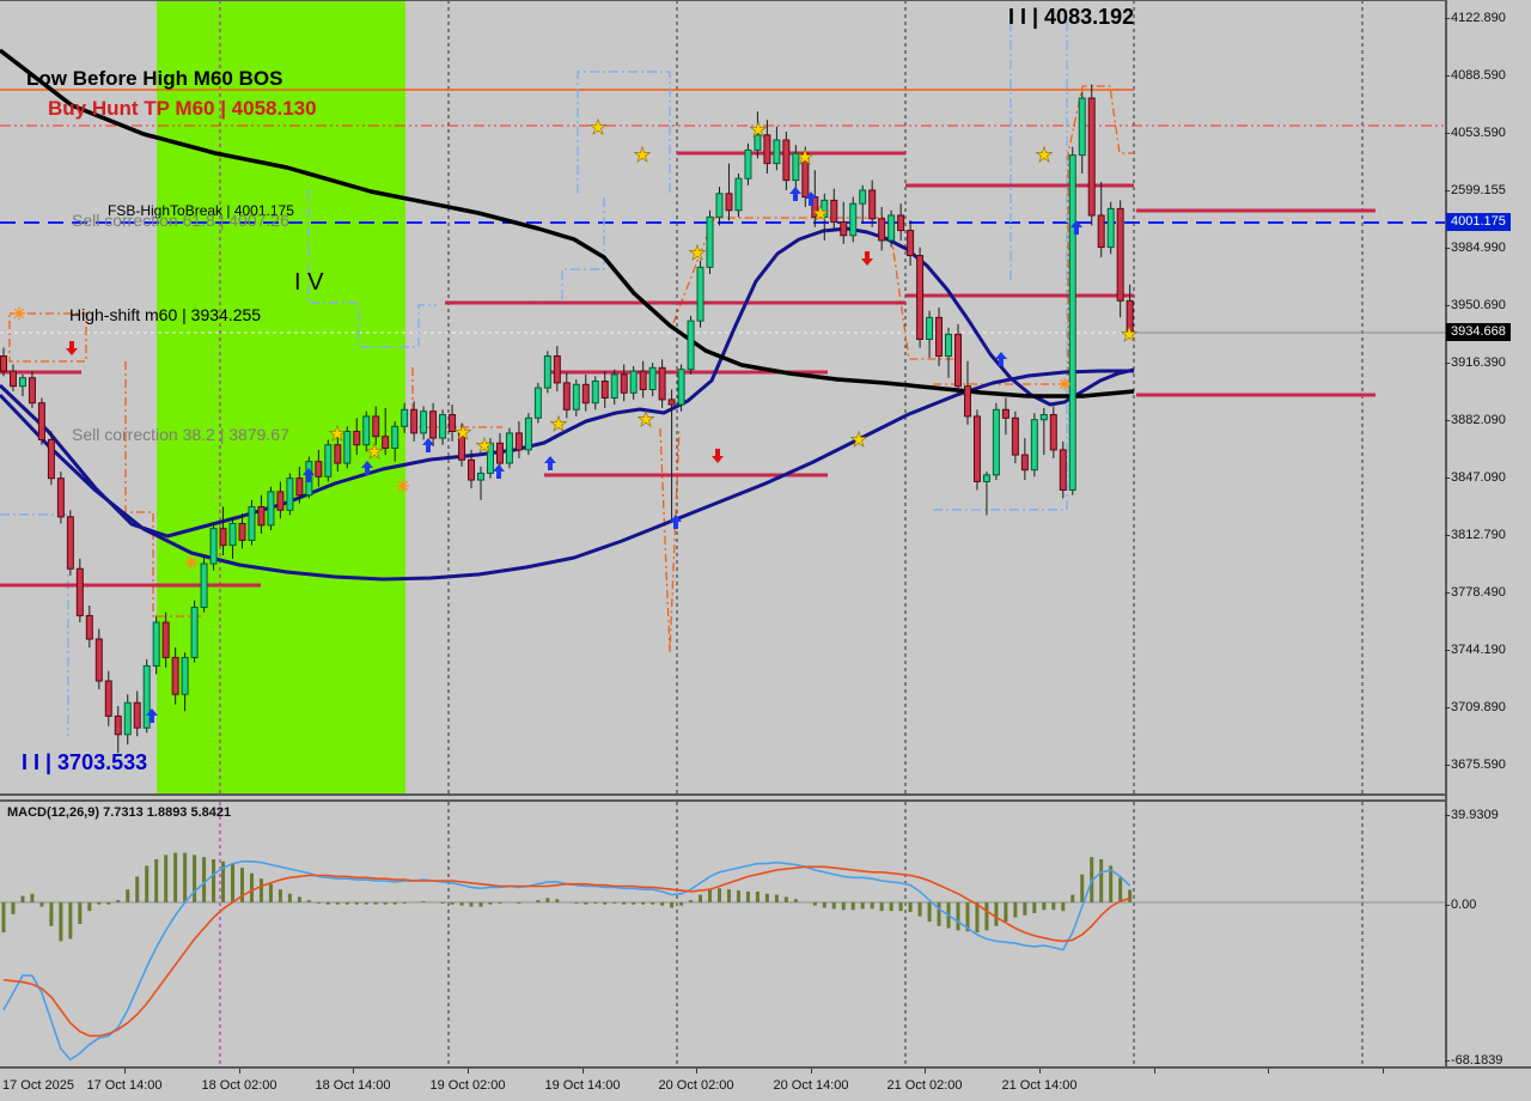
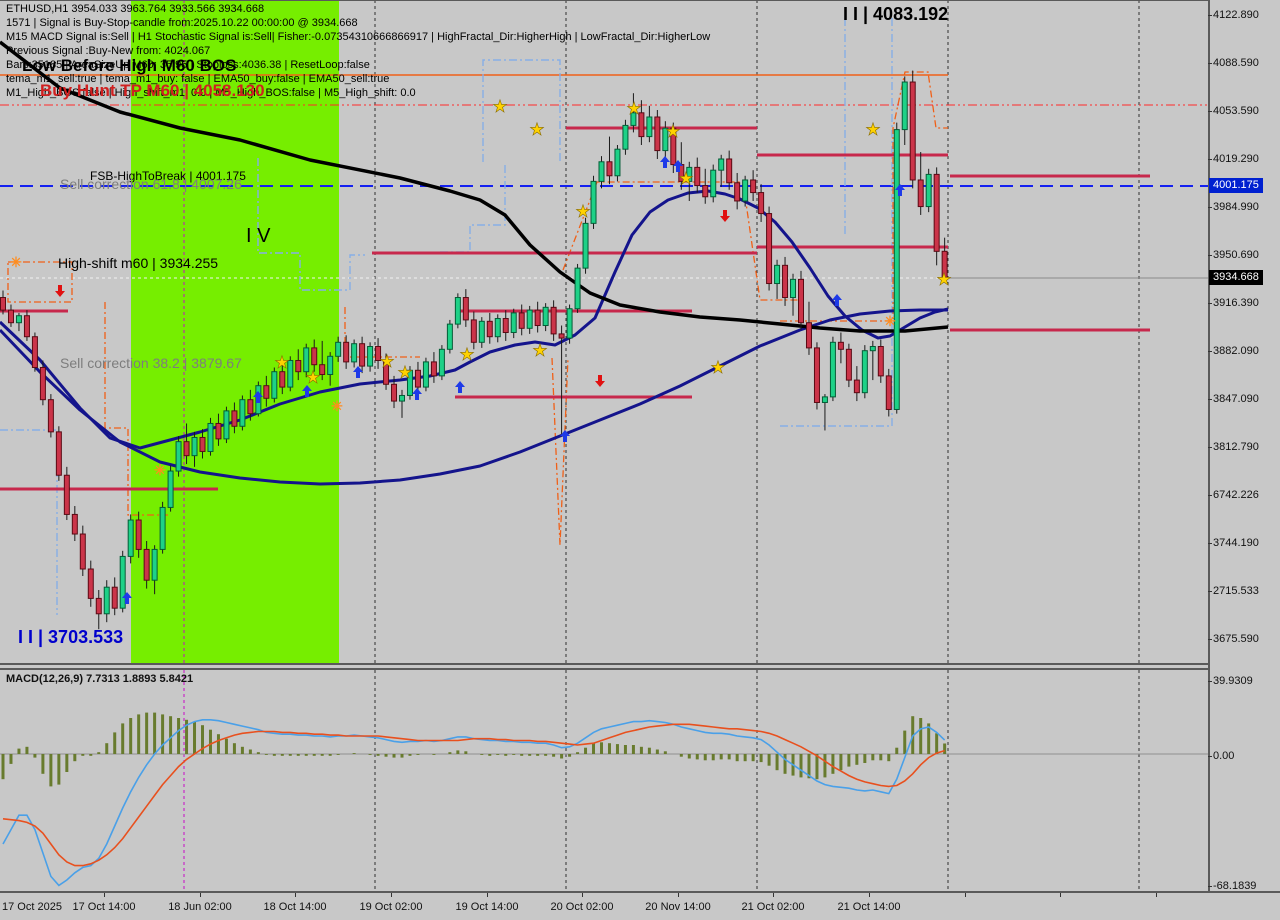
  ★
  ★
  ★
  ★
  ★
  ★
  ★
  ★
  ★
  ★
  ★
  ★
  ★
  ★
  ★
  ✳
  ✳
  ✳
  ✳
+ ETHUSD,H1 3954.033 3963.764 3933.566 3934.668
+ 1571 | Signal is Buy-Stop-candle from:2025.10.22 00:00:00 @ 3934.668
+ M15 MACD Signal is:Sell | H1 Stochastic Signal is:Sell| Fisher:-0.07354310666866917 | HighFractal_Dir:HigherHigh | LowFractal_Dir:HigherLow
+ Previous Signal :Buy-New from: 4024.067
+ Bars:35185 | AreaSizeUp M60: 35.95 | Stoploss:4036.38 | ResetLoop:false
+ tema_m1_sell:true | tema_m1_buy: false | EMA50_buy:false | EMA50_sell:true
+ M1_High_BOS:false | High_shift_m1: 0.0 | M5_High_BOS:false | M5_High_shift: 0.0
  Low Before High M60 BOS
  Buy Hunt TP M60 | 4058.130
  I I | 4083.192
  FSB-HighToBreak | 4001.175
  Sell correction 61.8 | 4007.26
  I V
  High-shift m60 | 3934.255
  Sell correction 38.2 | 3879.67
  I I | 3703.533
  MACD(12,26,9) 7.7313 1.8893 5.8421
  4122.890
  4088.590
  4053.590
- 2599.155
+ 4019.290
  3984.990
  3950.690
  3916.390
  3882.090
  3847.090
  3812.790
- 3778.490
+ 6742.226
  3744.190
- 3709.890
+ 2715.533
  3675.590
  39.9309
  0.00
  -68.1839
  4001.175
  3934.668
  17 Oct 2025
  17 Oct 14:00
- 18 Oct 02:00
+ 18 Jun 02:00
  18 Oct 14:00
  19 Oct 02:00
  19 Oct 14:00
  20 Oct 02:00
- 20 Oct 14:00
+ 20 Nov 14:00
  21 Oct 02:00
  21 Oct 14:00
